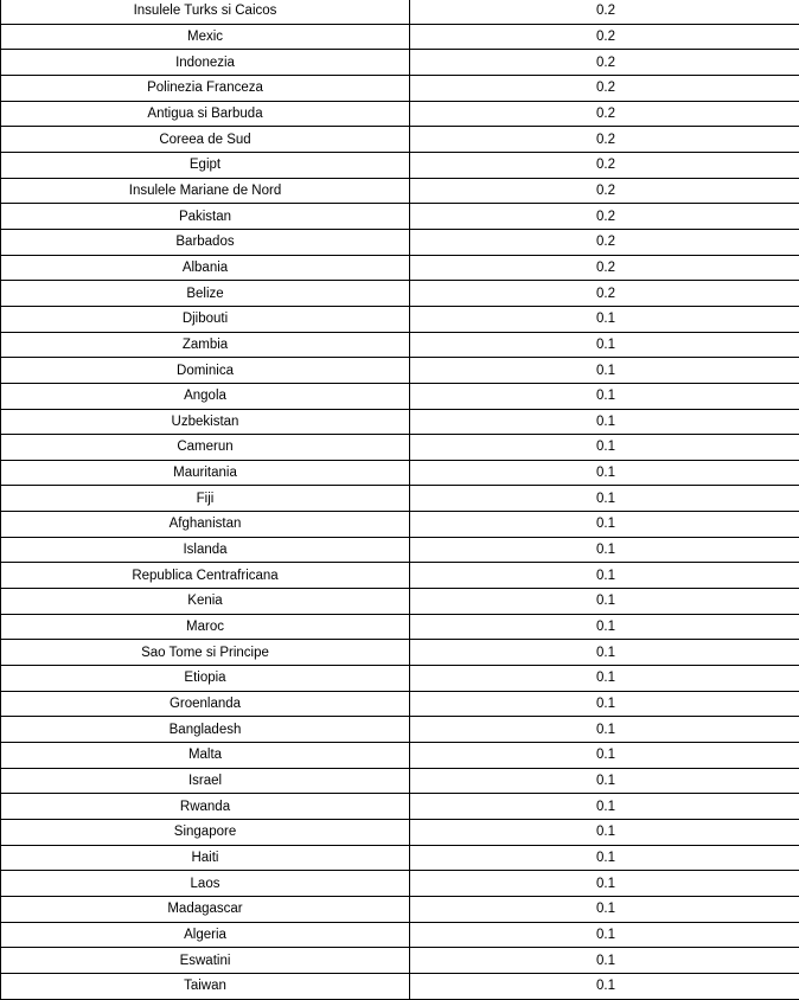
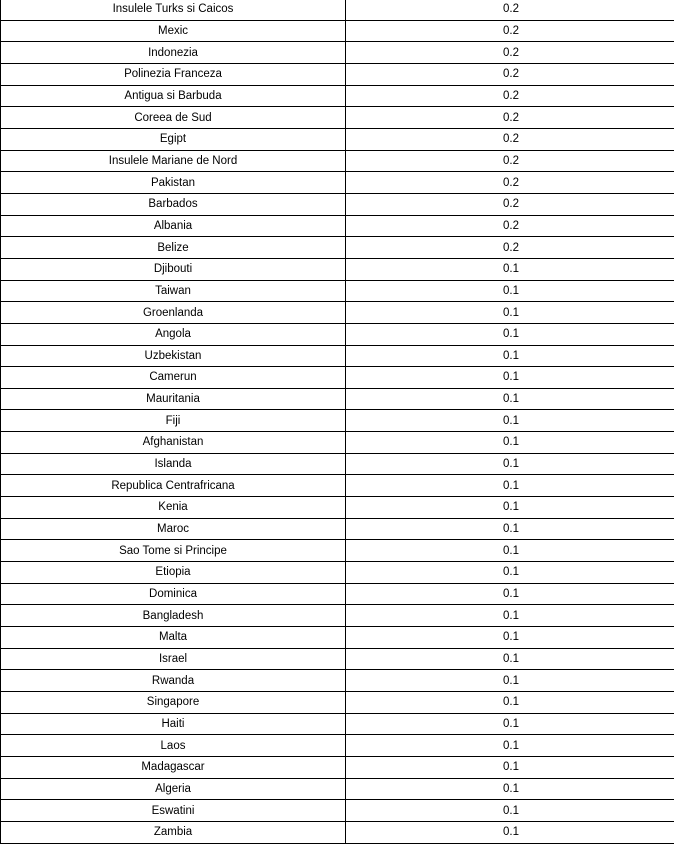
  Insulele Turks si Caicos	0.2
  Mexic	0.2
  Indonezia	0.2
  Polinezia Franceza	0.2
  Antigua si Barbuda	0.2
  Coreea de Sud	0.2
  Egipt	0.2
  Insulele Mariane de Nord	0.2
  Pakistan	0.2
  Barbados	0.2
  Albania	0.2
  Belize	0.2
  Djibouti	0.1
- Zambia	0.1
+ Taiwan	0.1
- Dominica	0.1
+ Groenlanda	0.1
  Angola	0.1
  Uzbekistan	0.1
  Camerun	0.1
  Mauritania	0.1
  Fiji	0.1
  Afghanistan	0.1
  Islanda	0.1
  Republica Centrafricana	0.1
  Kenia	0.1
  Maroc	0.1
  Sao Tome si Principe	0.1
  Etiopia	0.1
- Groenlanda	0.1
+ Dominica	0.1
  Bangladesh	0.1
  Malta	0.1
  Israel	0.1
  Rwanda	0.1
  Singapore	0.1
  Haiti	0.1
  Laos	0.1
  Madagascar	0.1
  Algeria	0.1
  Eswatini	0.1
- Taiwan	0.1
+ Zambia	0.1
